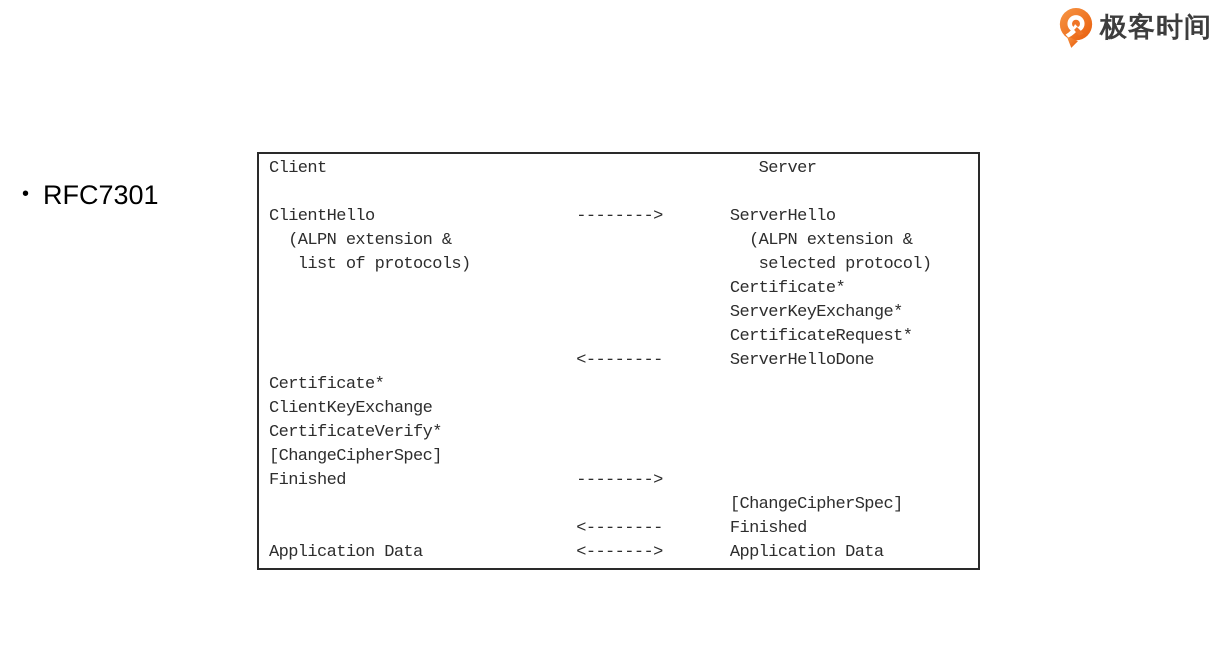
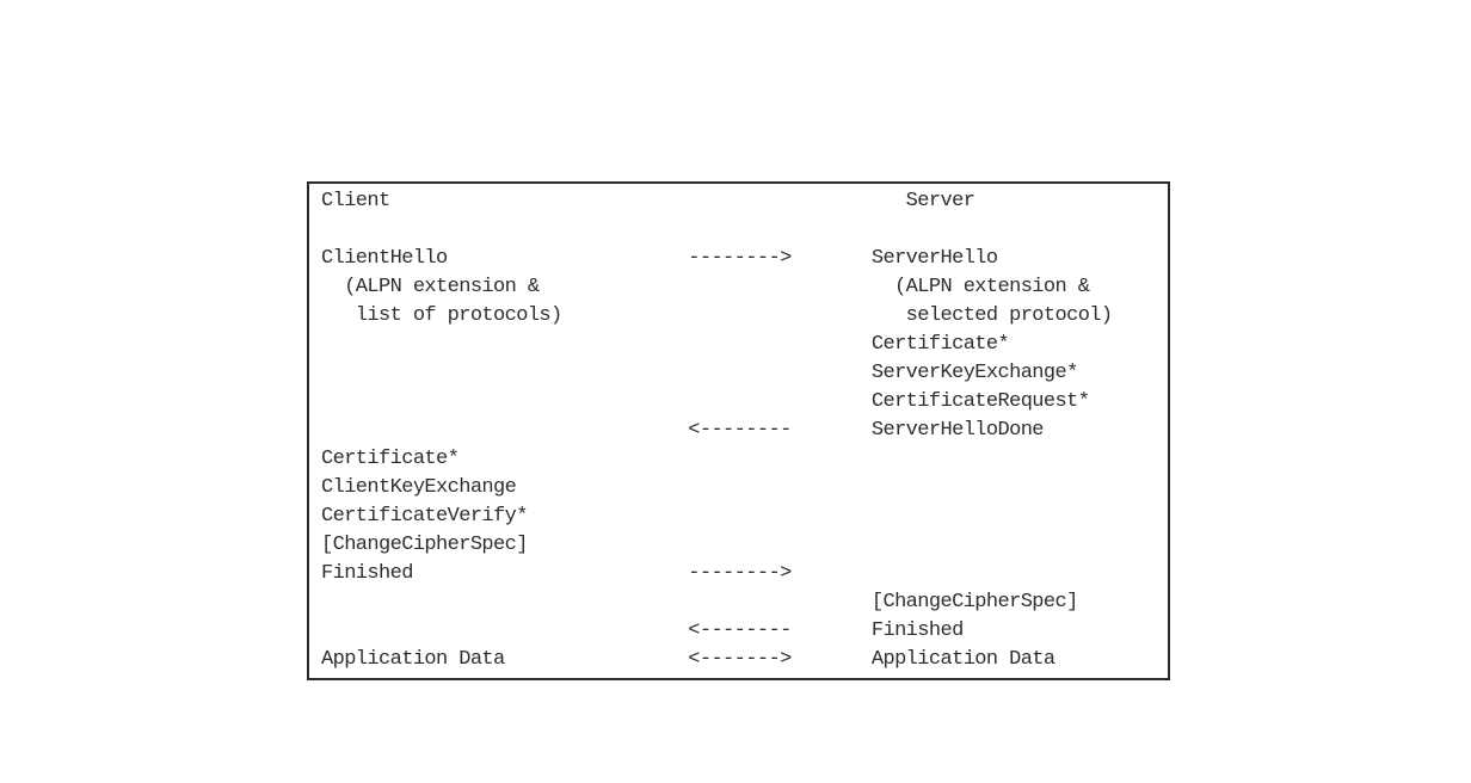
- 极客时间
- •
- RFC7301
  Client Server
  ClientHello --------> ServerHello
  (ALPN extension & (ALPN extension &
  list of protocols) selected protocol)
  Certificate*
  ServerKeyExchange*
  CertificateRequest*
  <-------- ServerHelloDone
  Certificate*
  ClientKeyExchange
  CertificateVerify*
  [ChangeCipherSpec]
  Finished -------->
  [ChangeCipherSpec]
  <-------- Finished
  Application Data <-------> Application Data
